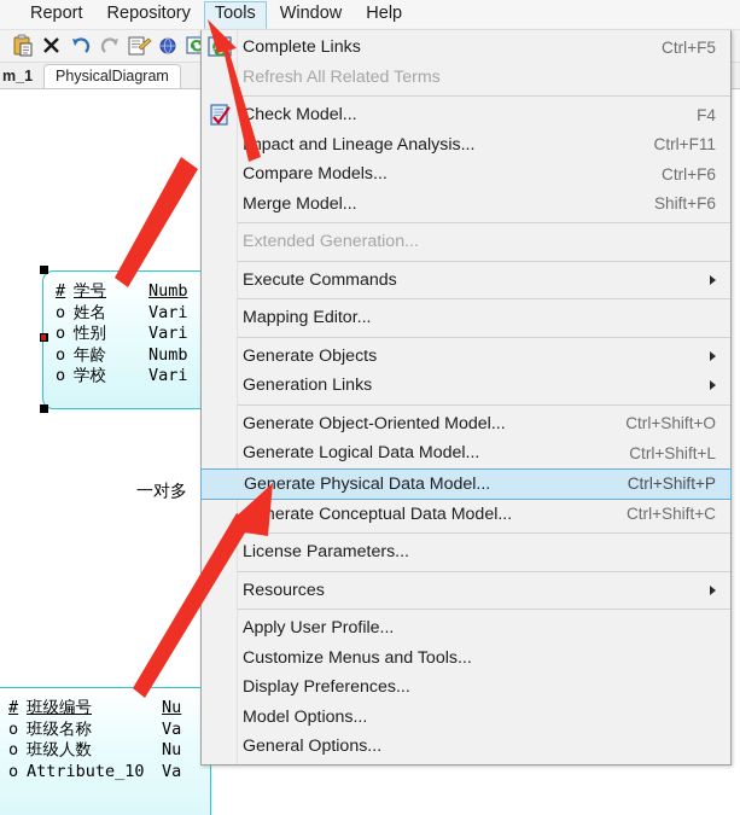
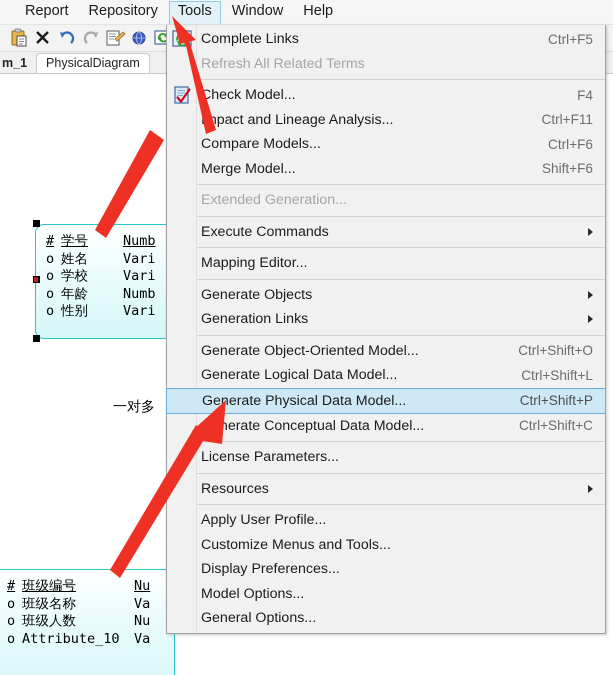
  Report
  Repository
  Tools
  Window
  Help
  m_1
  PhysicalDiagram
  #
  学号
  Numb
  o
  姓名
  Vari
  o
- 性别
+ 学校
  Vari
  o
  年龄
  Numb
  o
- 学校
+ 性别
  Vari
  一对多
  #
  班级编号
  Nu
  o
  班级名称
  Va
  o
  班级人数
  Nu
  o
  Attribute_10
  Va
  Complete Links
  Ctrl+F5
  Refresh All Related Terms
  Check Model...
  F4
  pact and Lineage Analysis...
  Ctrl+F11
  Compare Models...
  Ctrl+F6
  Merge Model...
  Shift+F6
  Extended Generation...
  Execute Commands
  Mapping Editor...
  Generate Objects
  Generation Links
  Generate Object-Oriented Model...
  Ctrl+Shift+O
  Generate Logical Data Model...
  Ctrl+Shift+L
  Generate Physical Data Model...
  Ctrl+Shift+P
  nerate Conceptual Data Model...
  Ctrl+Shift+C
  License Parameters...
  Resources
  Apply User Profile...
  Customize Menus and Tools...
  Display Preferences...
  Model Options...
  General Options...
